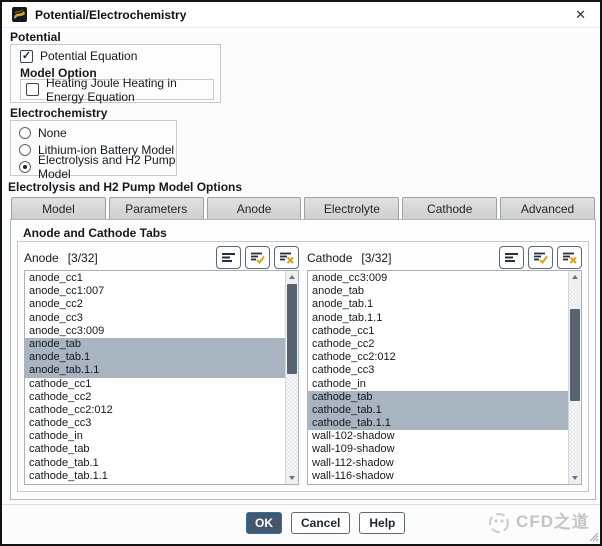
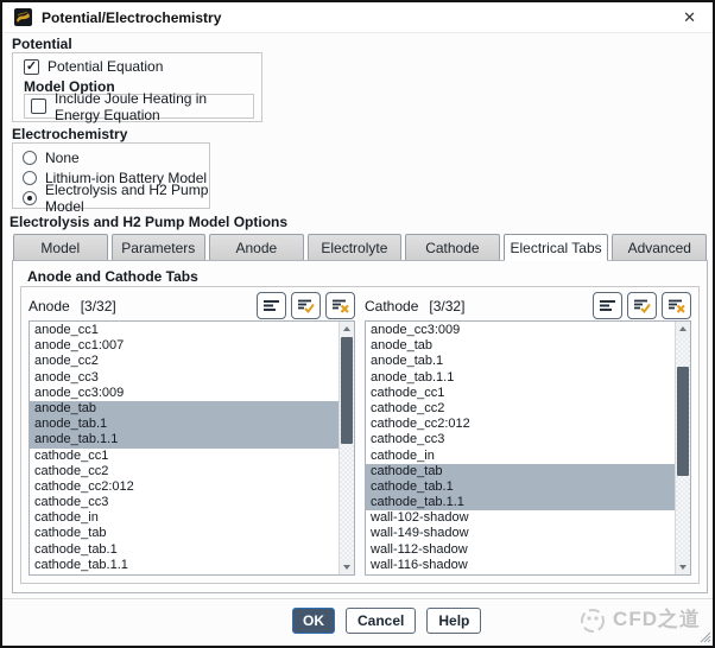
  Potential/Electrochemistry
  ✕
  Potential
  ✓
  Potential Equation
  Model Option
- Heating Joule Heating in Energy Equation
+ Include Joule Heating in Energy Equation
  Electrochemistry
  None
  Lithium-ion Battery Model
  Electrolysis and H2 Pump Model
  Electrolysis and H2 Pump Model Options
  Model
  Parameters
  Anode
  Electrolyte
  Cathode
+ Electrical Tabs
  Advanced
  Anode and Cathode Tabs
  Anode
  [3/32]
  anode_cc1
  anode_cc1:007
  anode_cc2
  anode_cc3
  anode_cc3:009
  anode_tab
  anode_tab.1
  anode_tab.1.1
  cathode_cc1
  cathode_cc2
  cathode_cc2:012
  cathode_cc3
  cathode_in
  cathode_tab
  cathode_tab.1
  cathode_tab.1.1
  Cathode
  [3/32]
  anode_cc3:009
  anode_tab
  anode_tab.1
  anode_tab.1.1
  cathode_cc1
  cathode_cc2
  cathode_cc2:012
  cathode_cc3
  cathode_in
  cathode_tab
  cathode_tab.1
  cathode_tab.1.1
  wall-102-shadow
- wall-109-shadow
+ wall-149-shadow
  wall-112-shadow
  wall-116-shadow
  OK
  Cancel
  Help
  CFD之道
